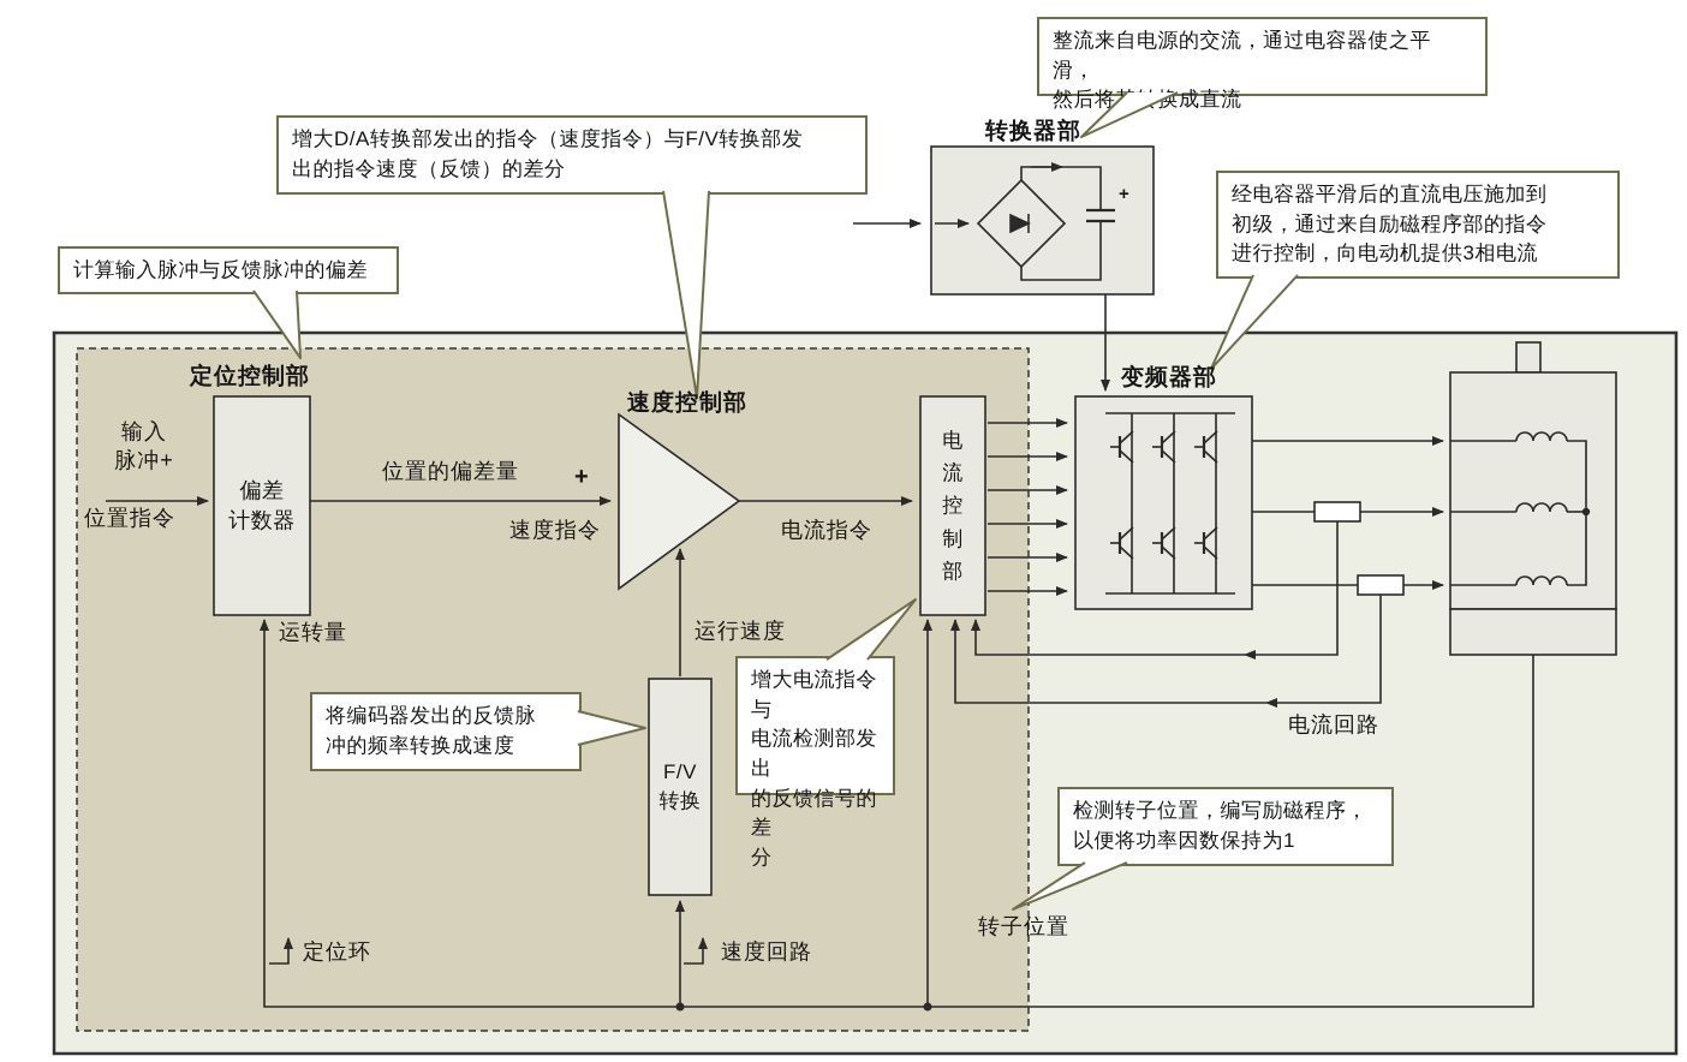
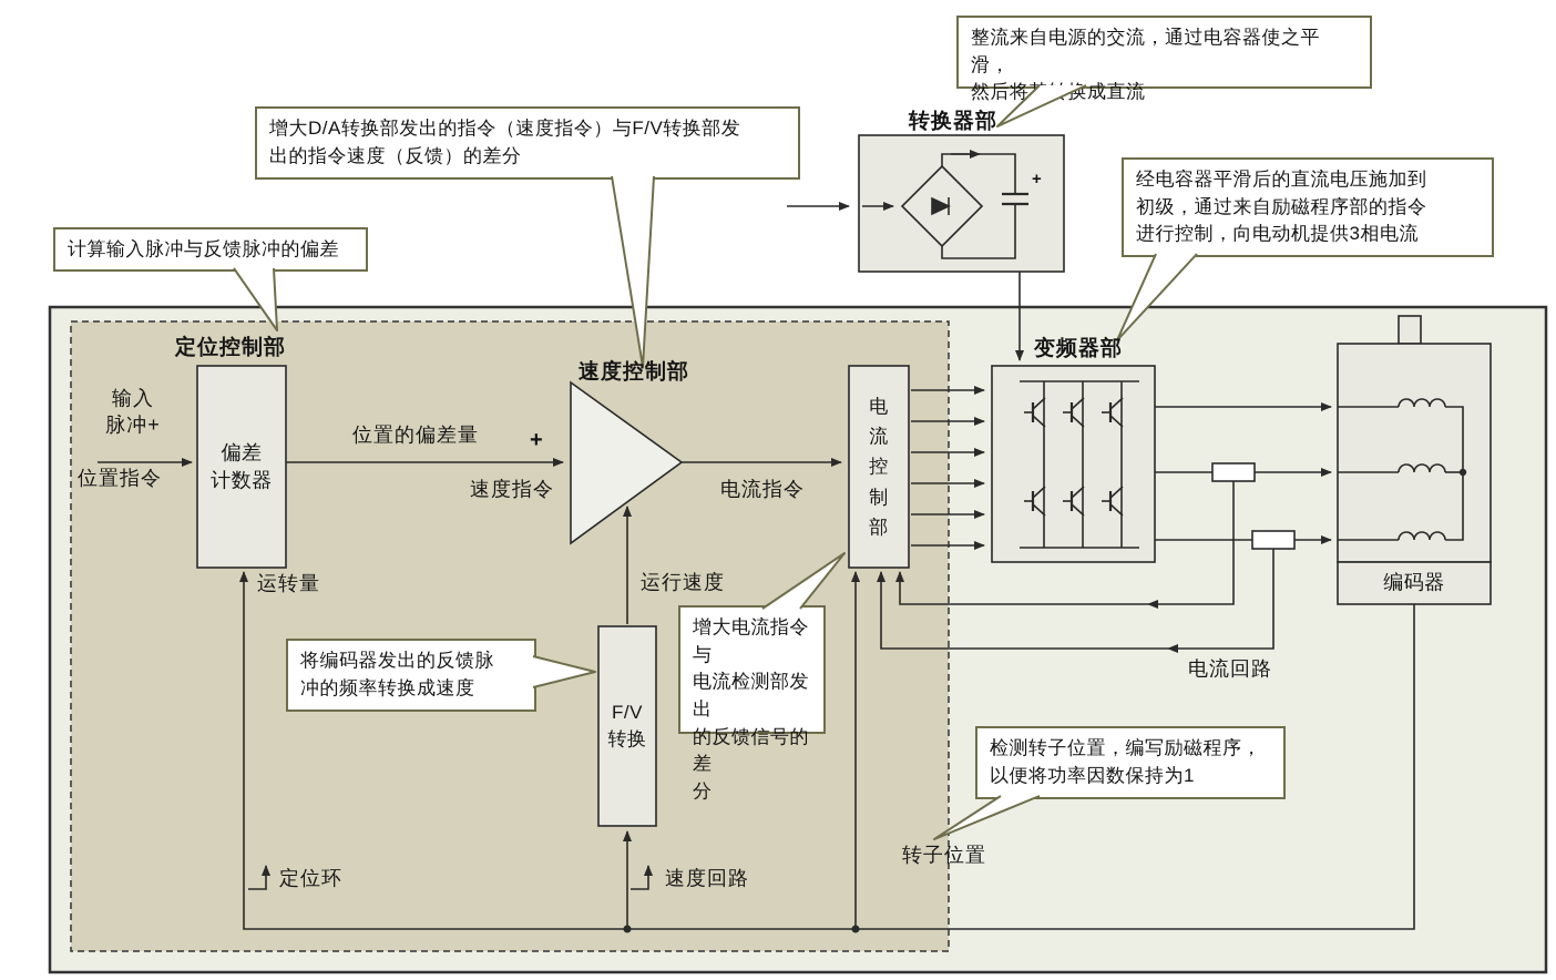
  整流来自电源的交流，通过电容器使之平滑，
  然后将换成直流
  增大D/A转换部发出的指令（速度指令）与F/V转换部发
  出的指令速度（反馈）的差分
  计算输入脉冲与反馈脉冲的偏差
  经电容器平滑后的直流电压施加到
  初级，通过来自励磁程序部的指令
  进行控制，向电动机提供3相电流
  将编码器发出的反馈脉
  冲的频率转换成速度
  增大电流指令与
  电流检测部发出
  的反馈信号的差
  分
  检测转子位置，编写励磁程序，
  以便将功率因数保持为1
  转换器部
  变频器部
  定位控制部
  速度控制部
  偏差
  计数器
  电
  流
  控
  制
  部
  F/V
  转换
+ 编码器
  输入
  脉冲+
  位置指令
  位置的偏差量
  +
  速度指令
  电流指令
  运转量
  运行速度
  定位环
  速度回路
  电流回路
  转子位置
  +
